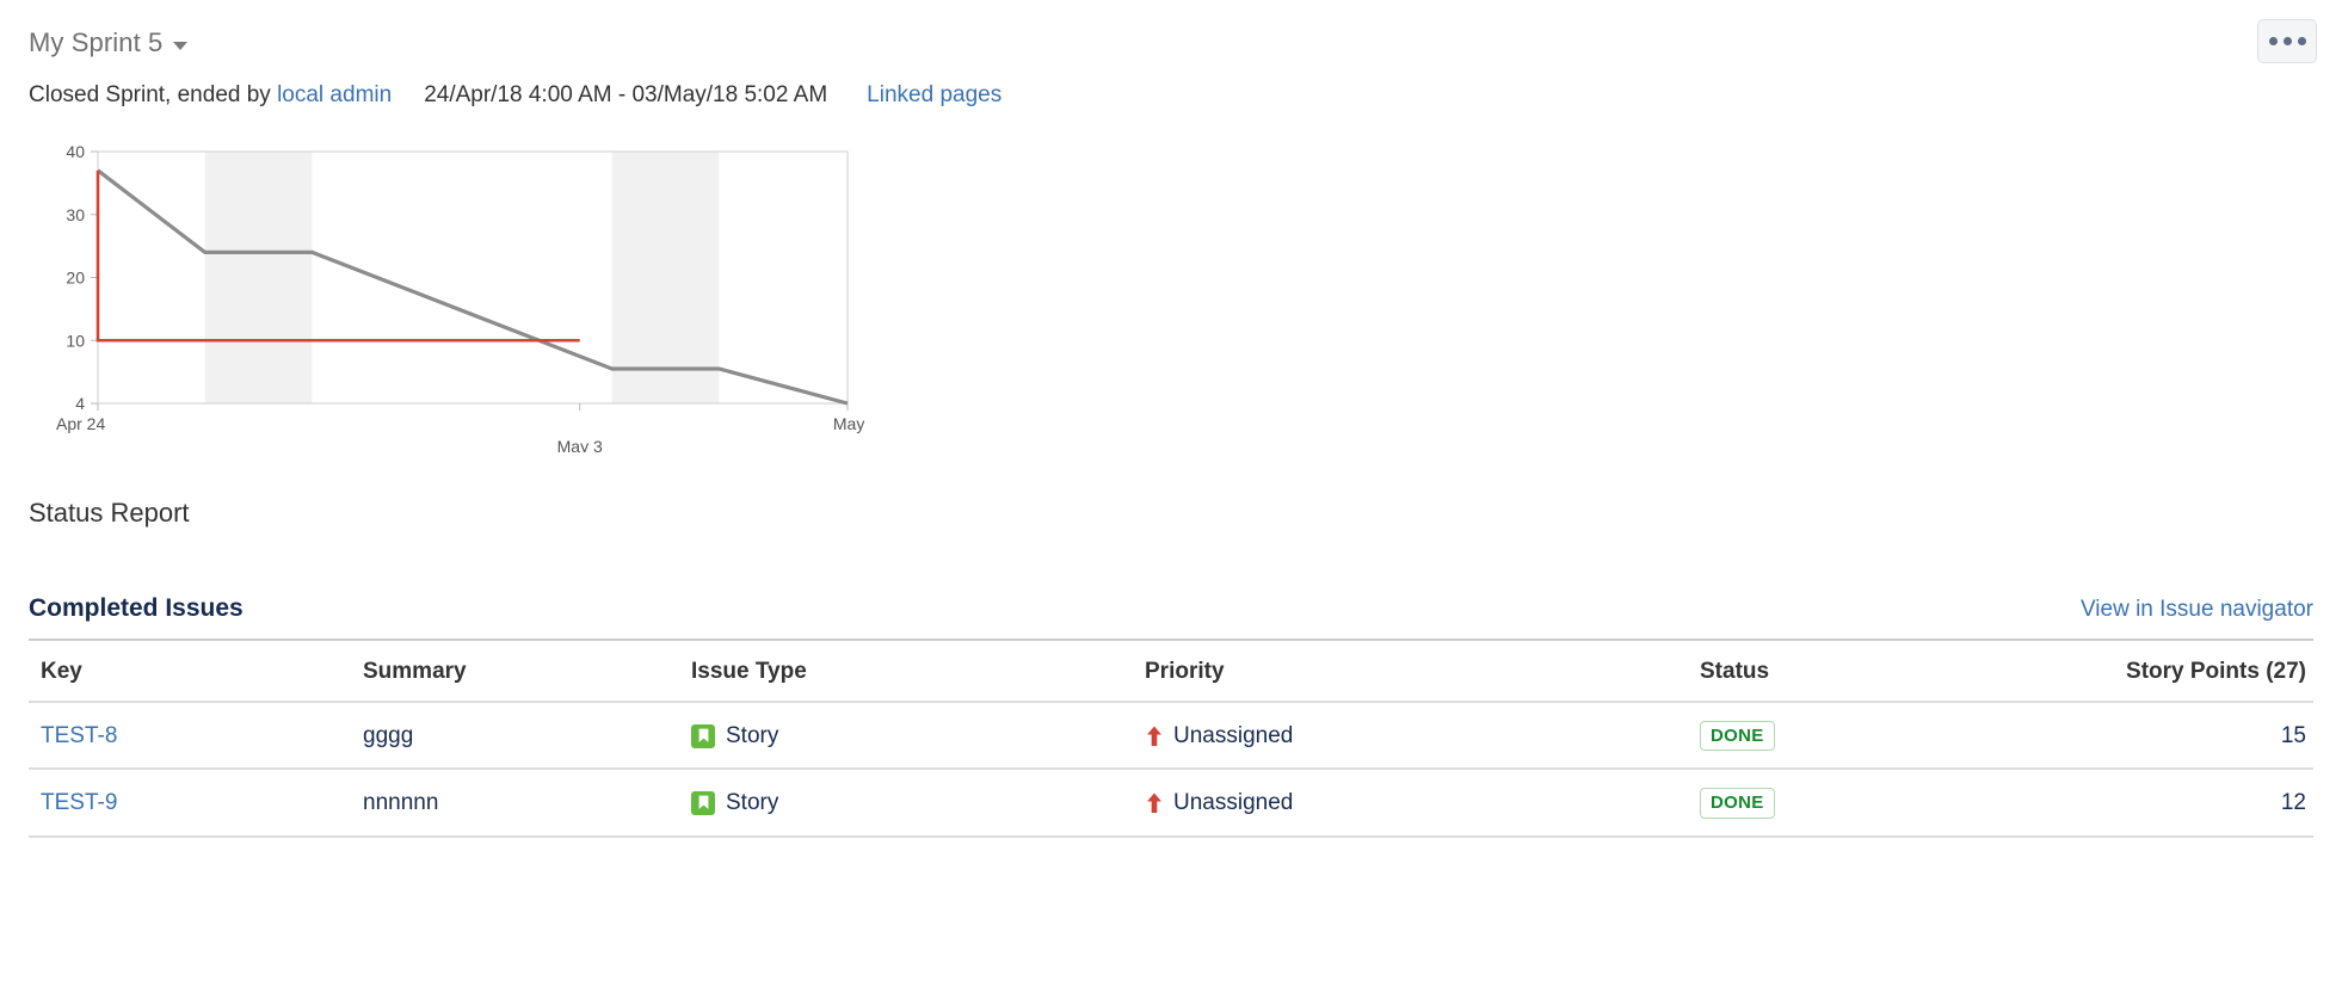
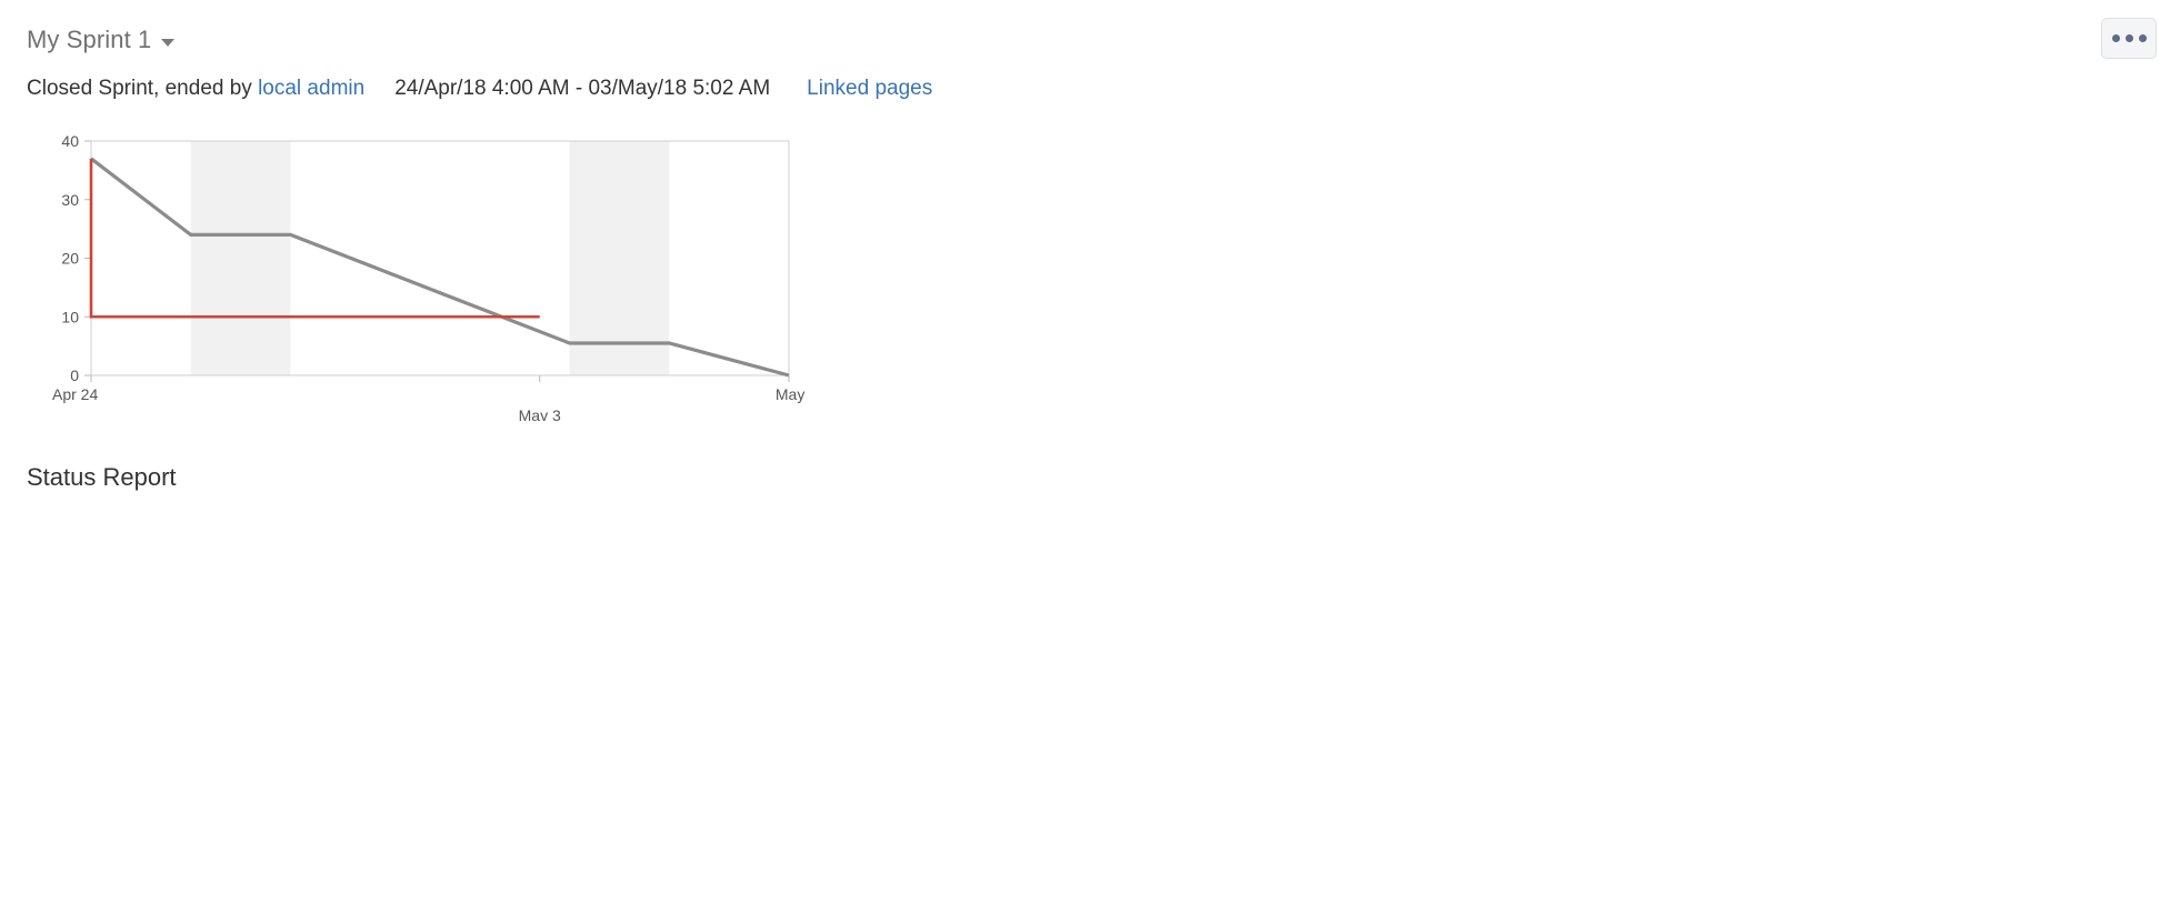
- My Sprint 5
+ My Sprint 1
  Closed Sprint, ended by
  local admin
  24/Apr/18 4:00 AM - 03/May/18 5:02 AM
  Linked pages
- 4
+ 0
  10
  20
  30
  40
  Apr 24
  May 3
  May
  Status Report
- Completed Issues
- View in Issue navigator
- Key	Summary	Issue Type	Priority	Status	Story Points (27)
- TEST-8	gggg	Story	Unassigned	DONE	15
- TEST-9	nnnnnn	Story	Unassigned	DONE	12
